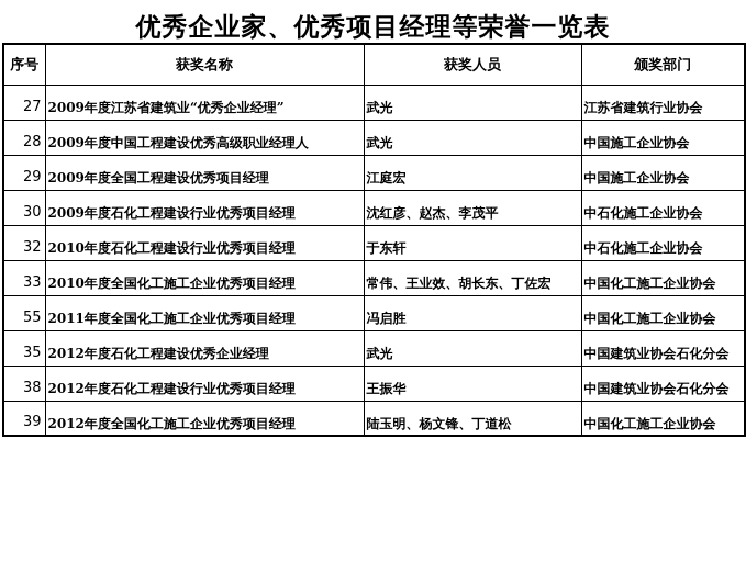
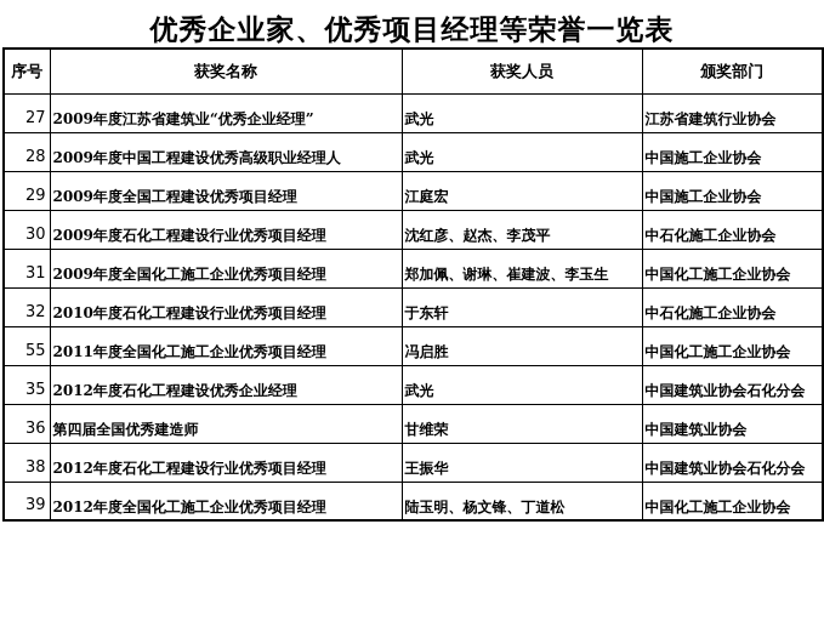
  优秀企业家、优秀项目经理等荣誉一览表
  序号	获奖名称	获奖人员	颁奖部门
  27	2009年度江苏省建筑业“优秀企业经理”	武光	江苏省建筑行业协会
  28	2009年度中国工程建设优秀高级职业经理人	武光	中国施工企业协会
  29	2009年度全国工程建设优秀项目经理	江庭宏	中国施工企业协会
  30	2009年度石化工程建设行业优秀项目经理	沈红彦、赵杰、李茂平	中石化施工企业协会
+ 31	2009年度全国化工施工企业优秀项目经理	郑加佩、谢琳、崔建波、李玉生	中国化工施工企业协会
  32	2010年度石化工程建设行业优秀项目经理	于东轩	中石化施工企业协会
- 33	2010年度全国化工施工企业优秀项目经理	常伟、王业效、胡长东、丁佐宏	中国化工施工企业协会
  55	2011年度全国化工施工企业优秀项目经理	冯启胜	中国化工施工企业协会
  35	2012年度石化工程建设优秀企业经理	武光	中国建筑业协会石化分会
+ 36	第四届全国优秀建造师	甘维荣	中国建筑业协会
  38	2012年度石化工程建设行业优秀项目经理	王振华	中国建筑业协会石化分会
  39	2012年度全国化工施工企业优秀项目经理	陆玉明、杨文锋、丁道松	中国化工施工企业协会
